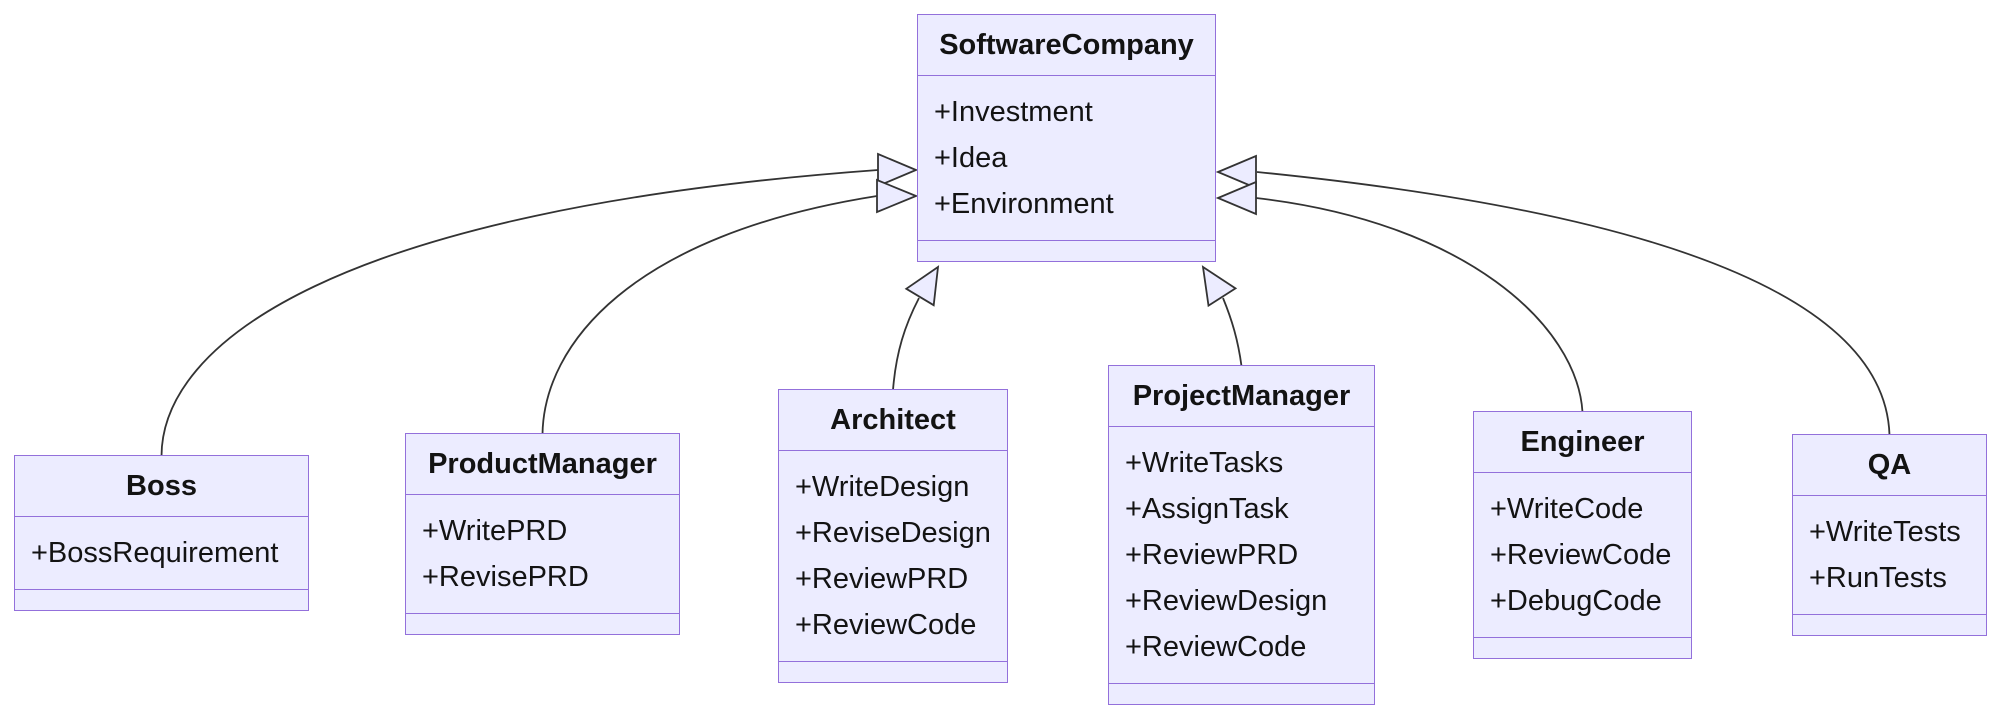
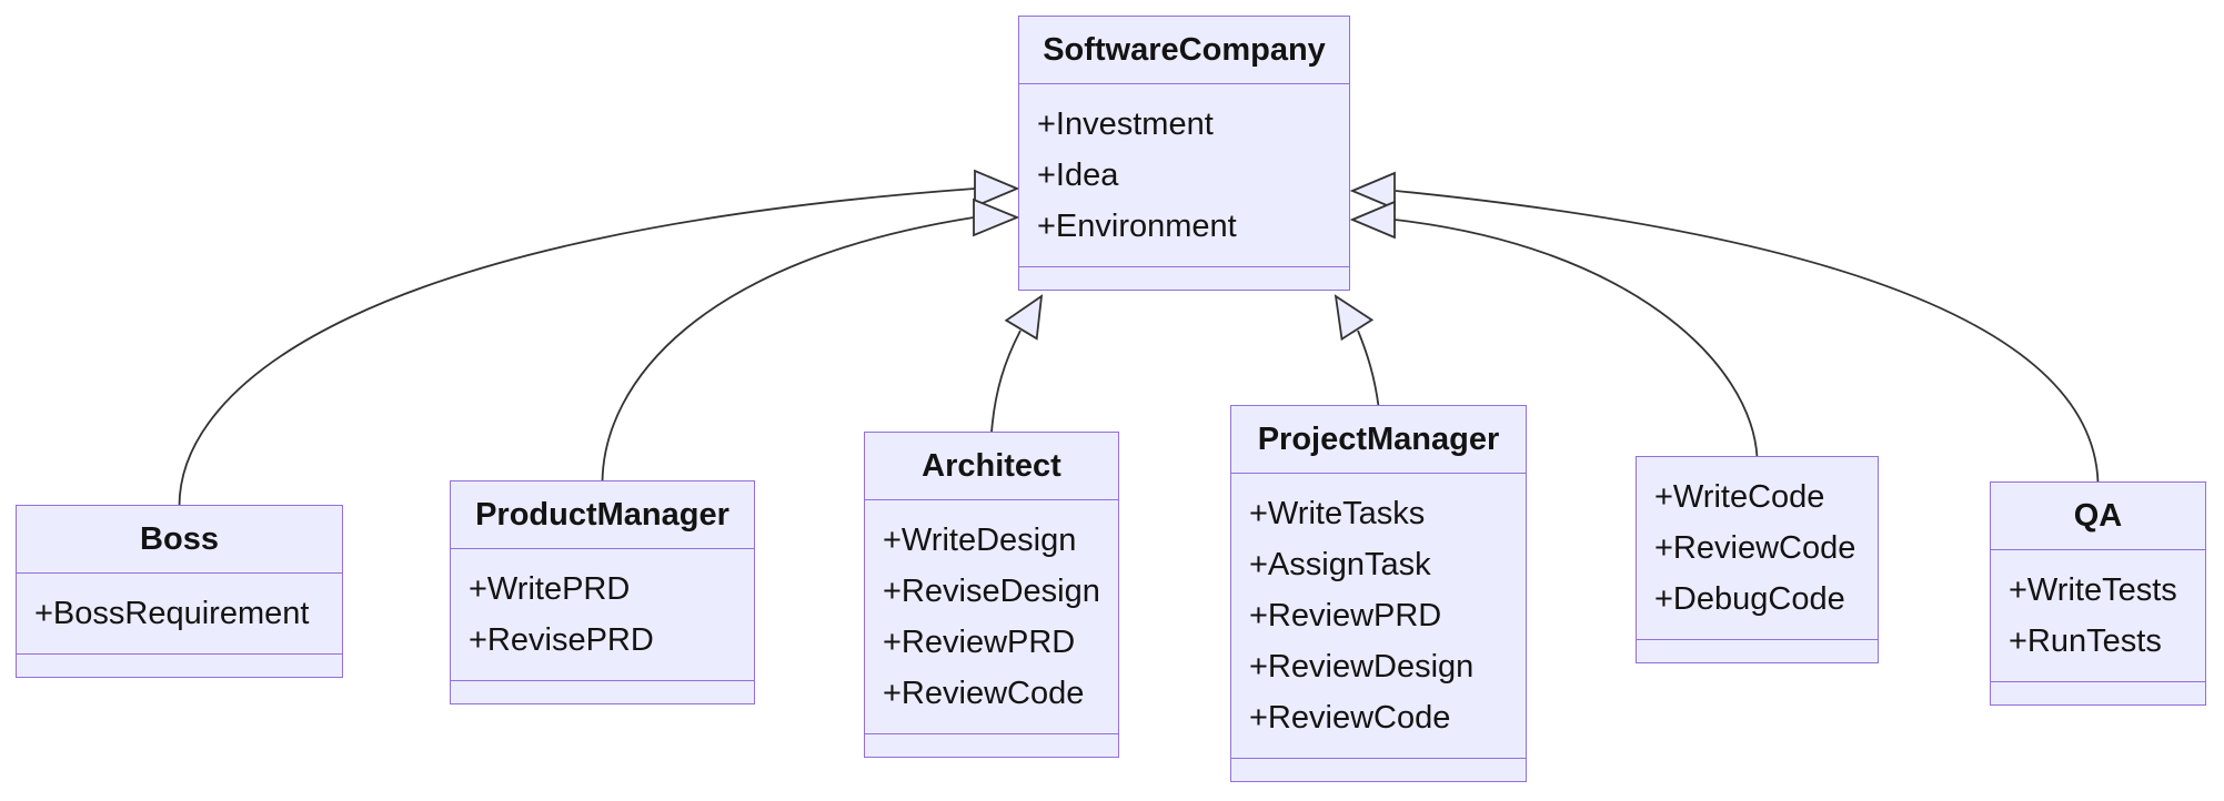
  SoftwareCompany
  +Investment
  +Idea
  +Environment
  Boss
  +BossRequirement
  ProductManager
  +WritePRD
  +RevisePRD
  Architect
  +WriteDesign
  +ReviseDesign
  +ReviewPRD
  +ReviewCode
  ProjectManager
  +WriteTasks
  +AssignTask
  +ReviewPRD
  +ReviewDesign
  +ReviewCode
- Engineer
  +WriteCode
  +ReviewCode
  +DebugCode
  QA
  +WriteTests
  +RunTests
